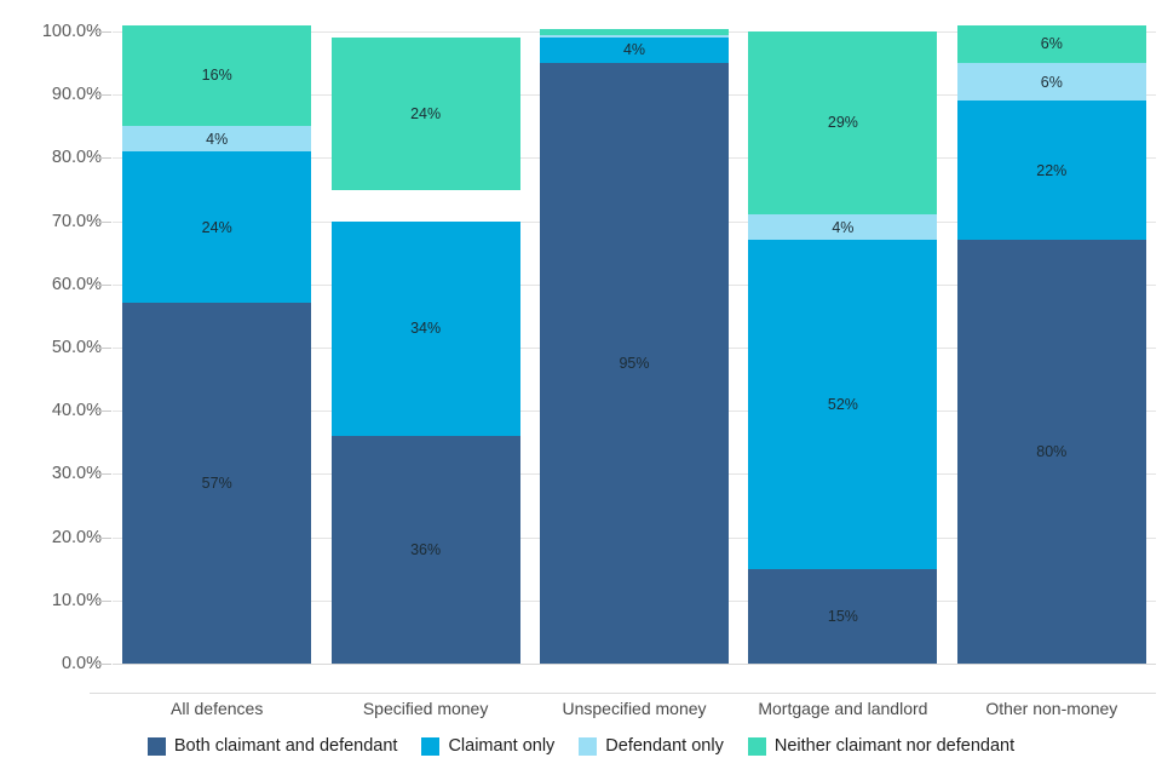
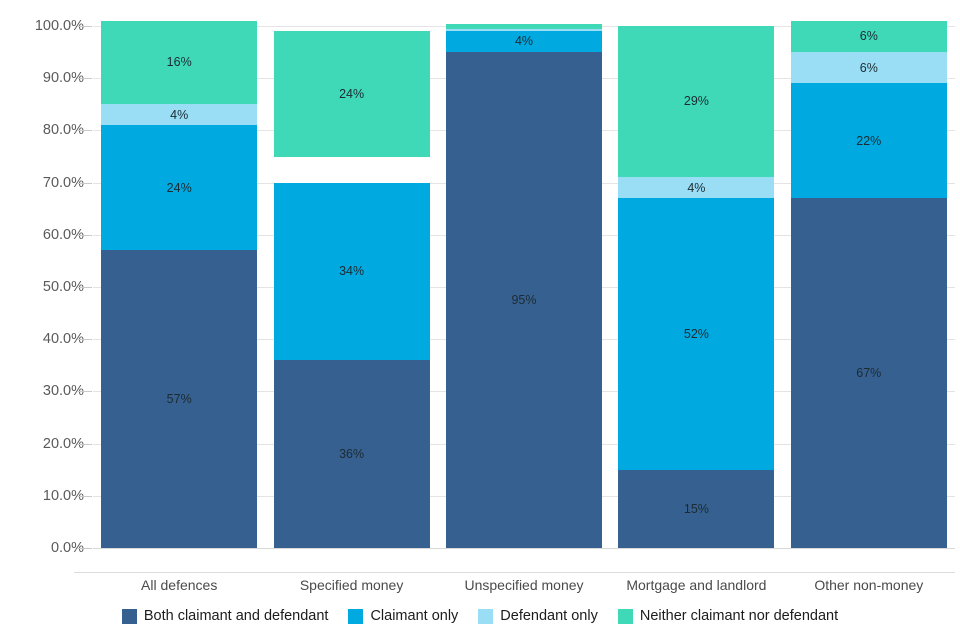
  0.0
  10.0
  20.0
  30.0
  40.0
  50.0
  60.0
  70.0
  80.0
  90.0
  100.0
  57%
  24%
  4%
  16%
  36%
  34%
  24%
  95%
  4%
  15%
  52%
  4%
  29%
- 80%
+ 67%
  22%
  6%
  6%
  All defences
  Specified money
  Unspecified money
  Mortgage and landlord
  Other non-money
  Both claimant and defendant
  Claimant only
  Defendant only
  Neither claimant nor defendant
